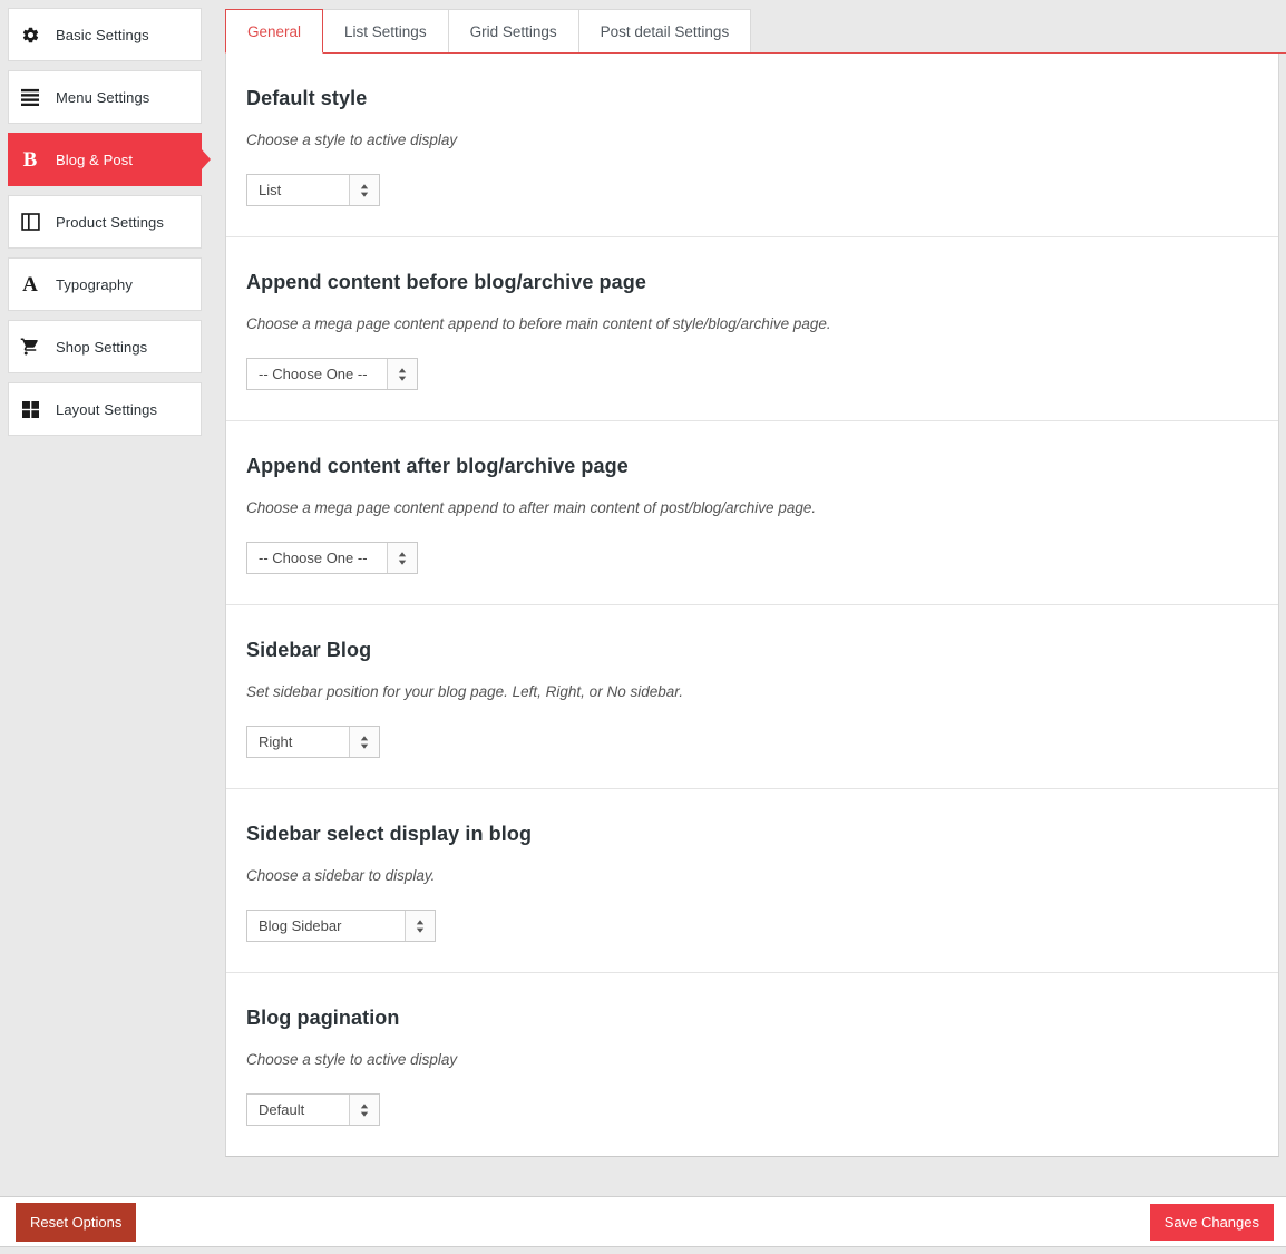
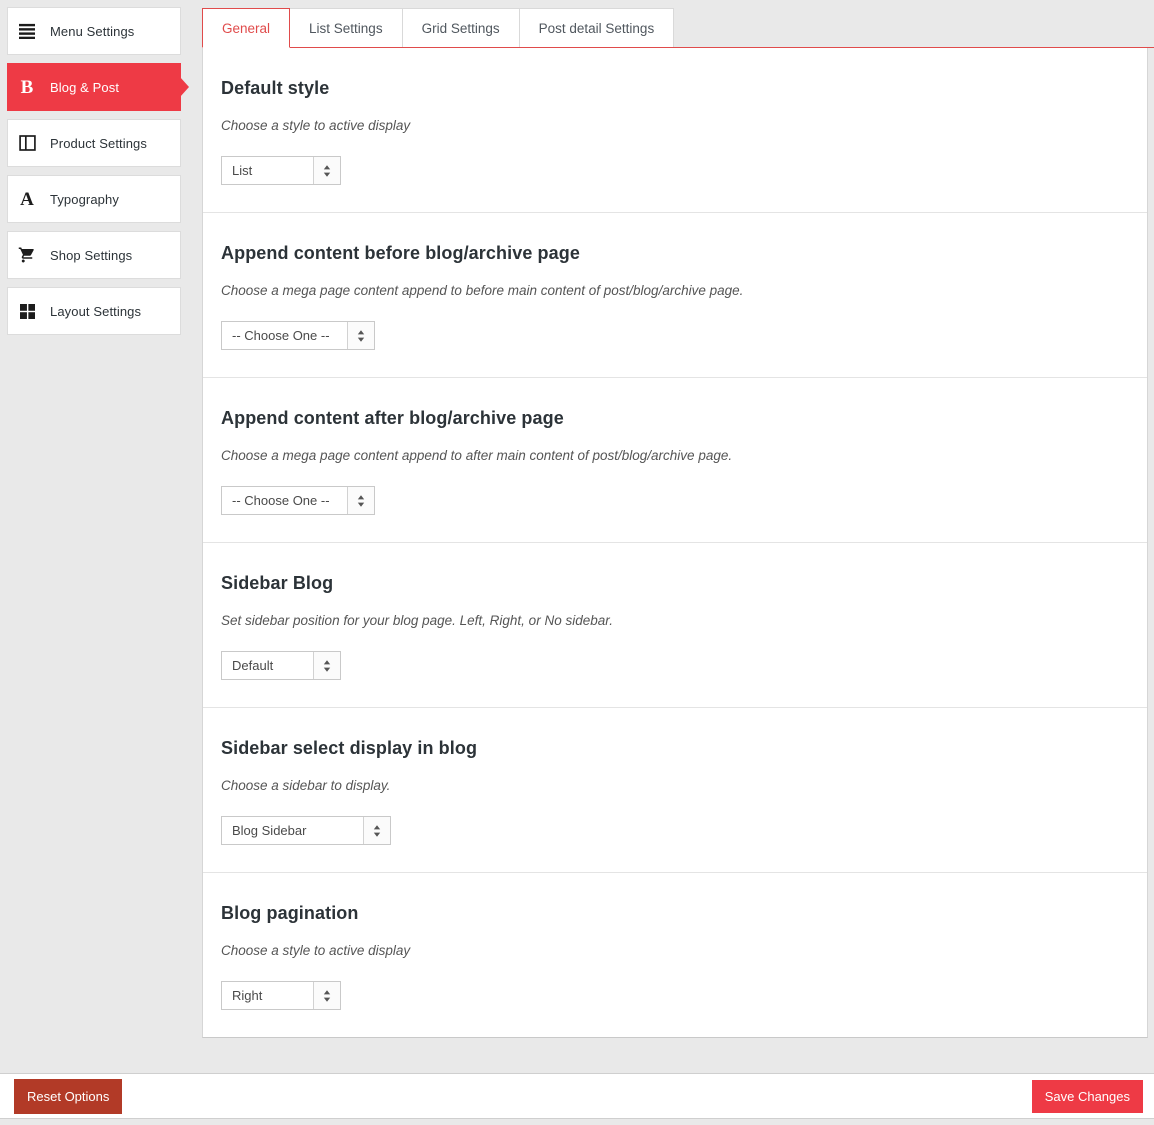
- Basic Settings
  Menu Settings
  B
  Blog & Post
  Product Settings
  A
  Typography
  Shop Settings
  Layout Settings
  General
  List Settings
  Grid Settings
  Post detail Settings
  Default style
  Choose a style to active display
  List
  Append content before blog/archive page
- Choose a mega page content append to before main content of style/blog/archive page.
+ Choose a mega page content append to before main content of post/blog/archive page.
  -- Choose One --
  Append content after blog/archive page
  Choose a mega page content append to after main content of post/blog/archive page.
  -- Choose One --
  Sidebar Blog
  Set sidebar position for your blog page. Left, Right, or No sidebar.
- Right
+ Default
  Sidebar select display in blog
  Choose a sidebar to display.
  Blog Sidebar
  Blog pagination
  Choose a style to active display
- Default
+ Right
  Reset Options
  Save Changes
